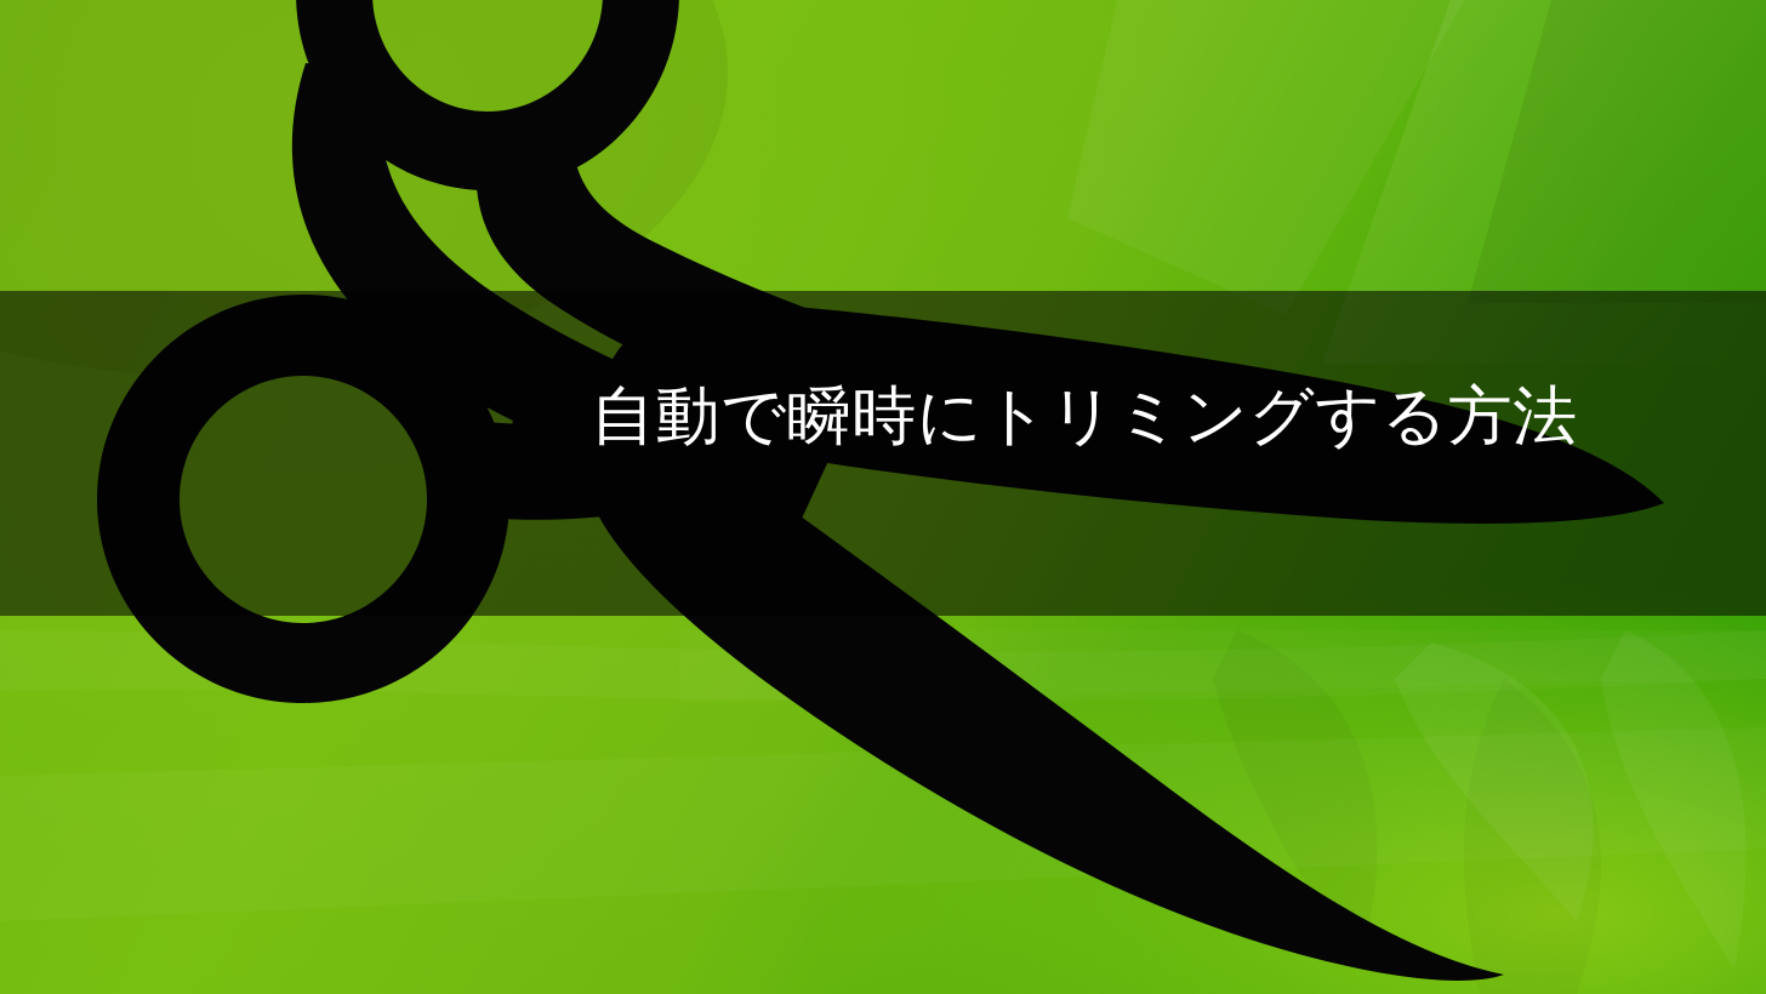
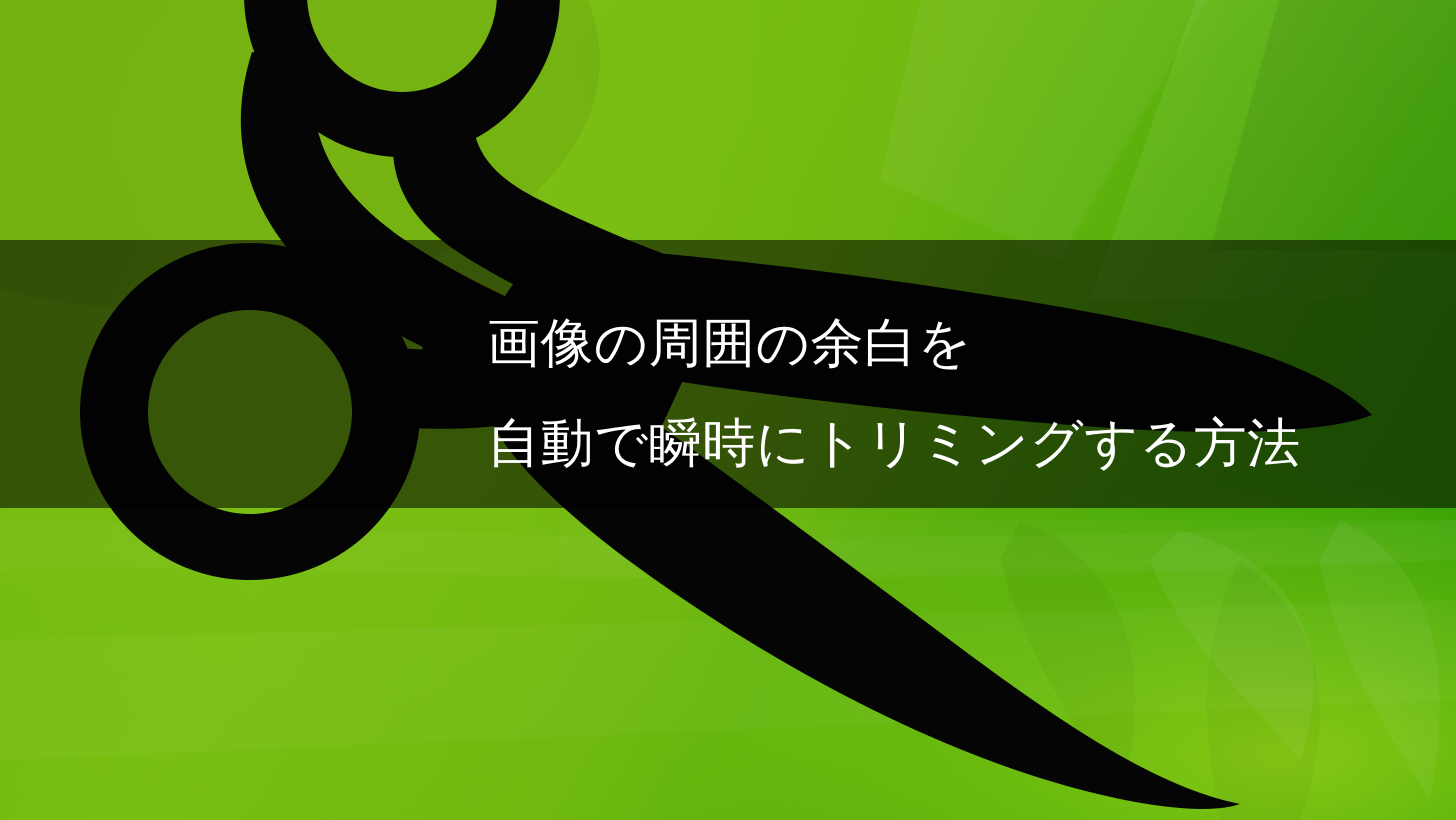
+ 画像の周囲の余白を
  自動で瞬時にトリミングする方法
